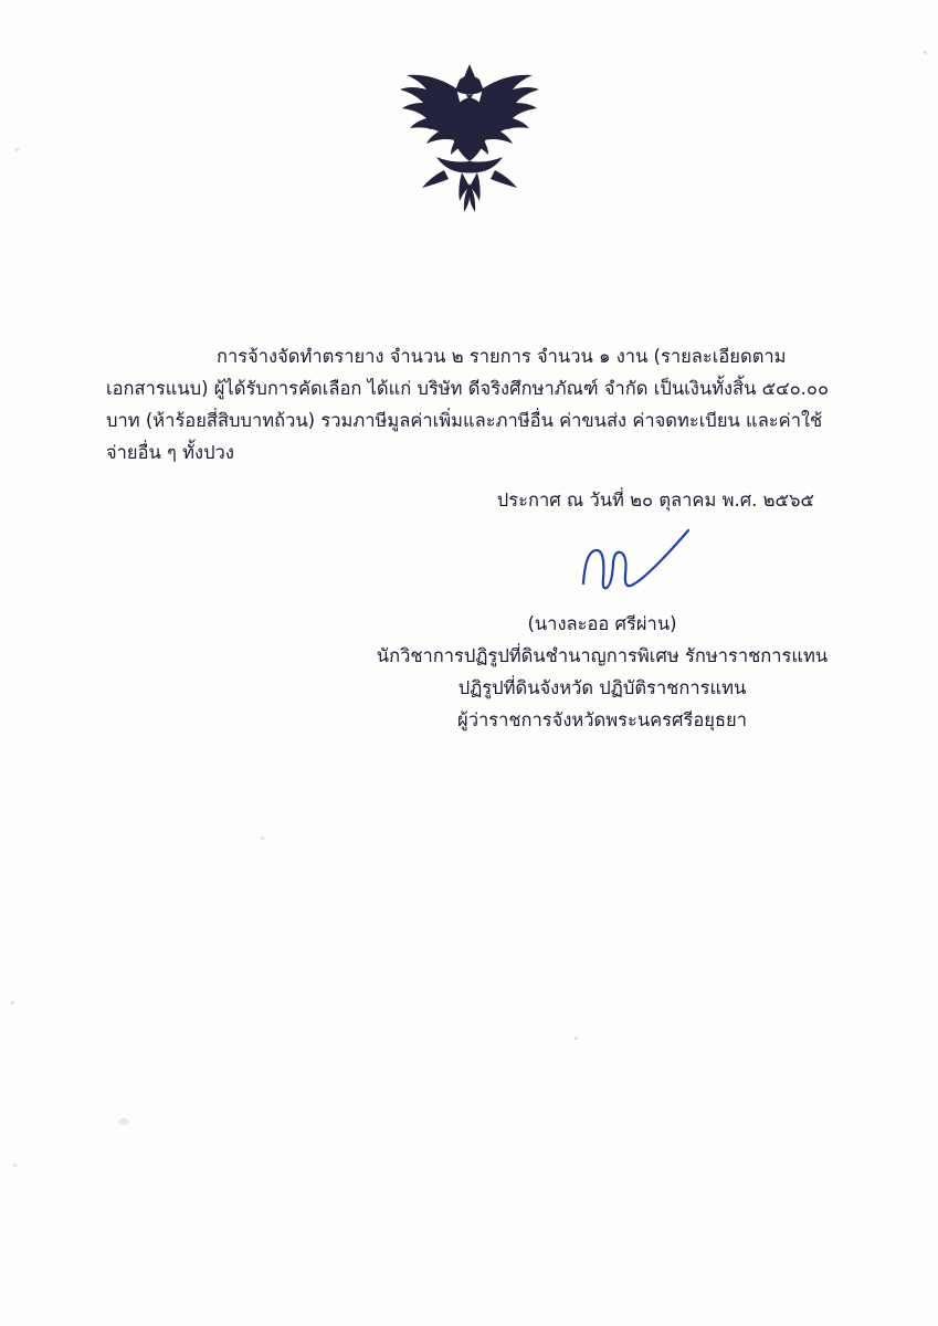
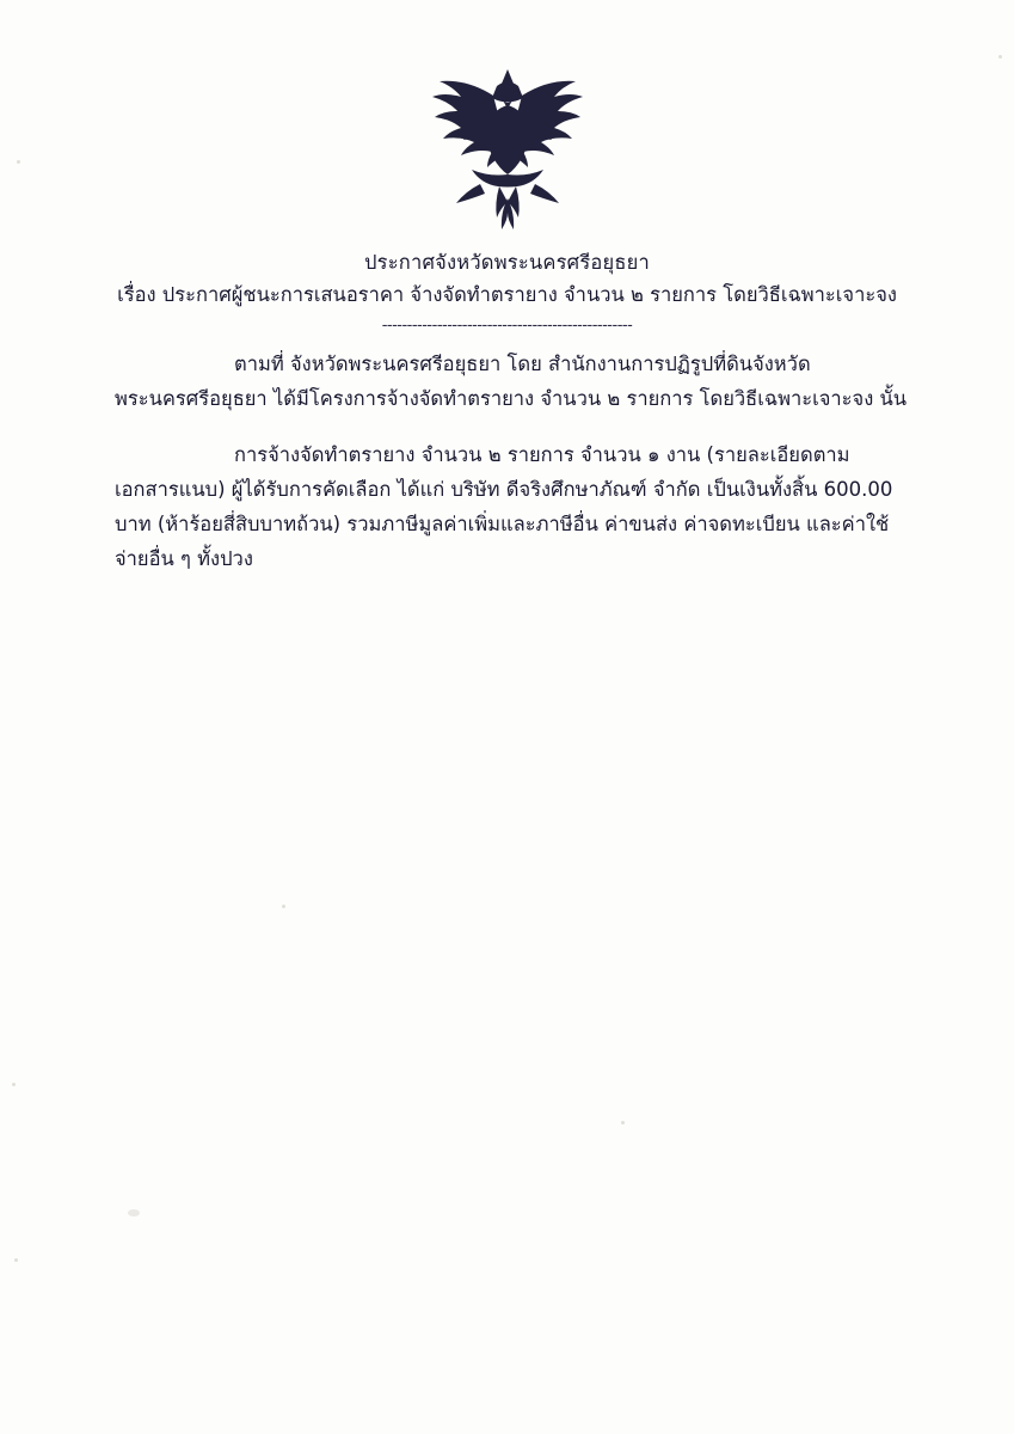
+ ประกาศจังหวัดพระนครศรีอยุธยา
+ เรื่อง ประกาศผู้ชนะการเสนอราคา จ้างจัดทำตรายาง จำนวน ๒ รายการ โดยวิธีเฉพาะเจาะจง
+ --------------------------------------------------
+ ตามที่ จังหวัดพระนครศรีอยุธยา โดย สำนักงานการปฏิรูปที่ดินจังหวัดพระนครศรีอยุธยา ได้มีโครงการจ้างจัดทำตรายาง จำนวน ๒ รายการ โดยวิธีเฉพาะเจาะจง นั้น
- การจ้างจัดทำตรายาง จำนวน ๒ รายการ จำนวน ๑ งาน (รายละเอียดตามเอกสารแนบ) ผู้ได้รับการคัดเลือก ได้แก่ บริษัท ดีจริงศึกษาภัณฑ์ จำกัด เป็นเงินทั้งสิ้น ๕๔๐.๐๐ บาท (ห้าร้อยสี่สิบบาทถ้วน) รวมภาษีมูลค่าเพิ่มและภาษีอื่น ค่าขนส่ง ค่าจดทะเบียน และค่าใช้จ่ายอื่น ๆ ทั้งปวง
+ การจ้างจัดทำตรายาง จำนวน ๒ รายการ จำนวน ๑ งาน (รายละเอียดตามเอกสารแนบ) ผู้ได้รับการคัดเลือก ได้แก่ บริษัท ดีจริงศึกษาภัณฑ์ จำกัด เป็นเงินทั้งสิ้น 600.00 บาท (ห้าร้อยสี่สิบบาทถ้วน) รวมภาษีมูลค่าเพิ่มและภาษีอื่น ค่าขนส่ง ค่าจดทะเบียน และค่าใช้จ่ายอื่น ๆ ทั้งปวง
- ประกาศ ณ วันที่ ๒๐ ตุลาคม พ.ศ. ๒๕๖๕
- (นางละออ ศรีผ่าน)
- นักวิชาการปฏิรูปที่ดินชำนาญการพิเศษ รักษาราชการแทน
- ปฏิรูปที่ดินจังหวัด ปฏิบัติราชการแทน
- ผู้ว่าราชการจังหวัดพระนครศรีอยุธยา
